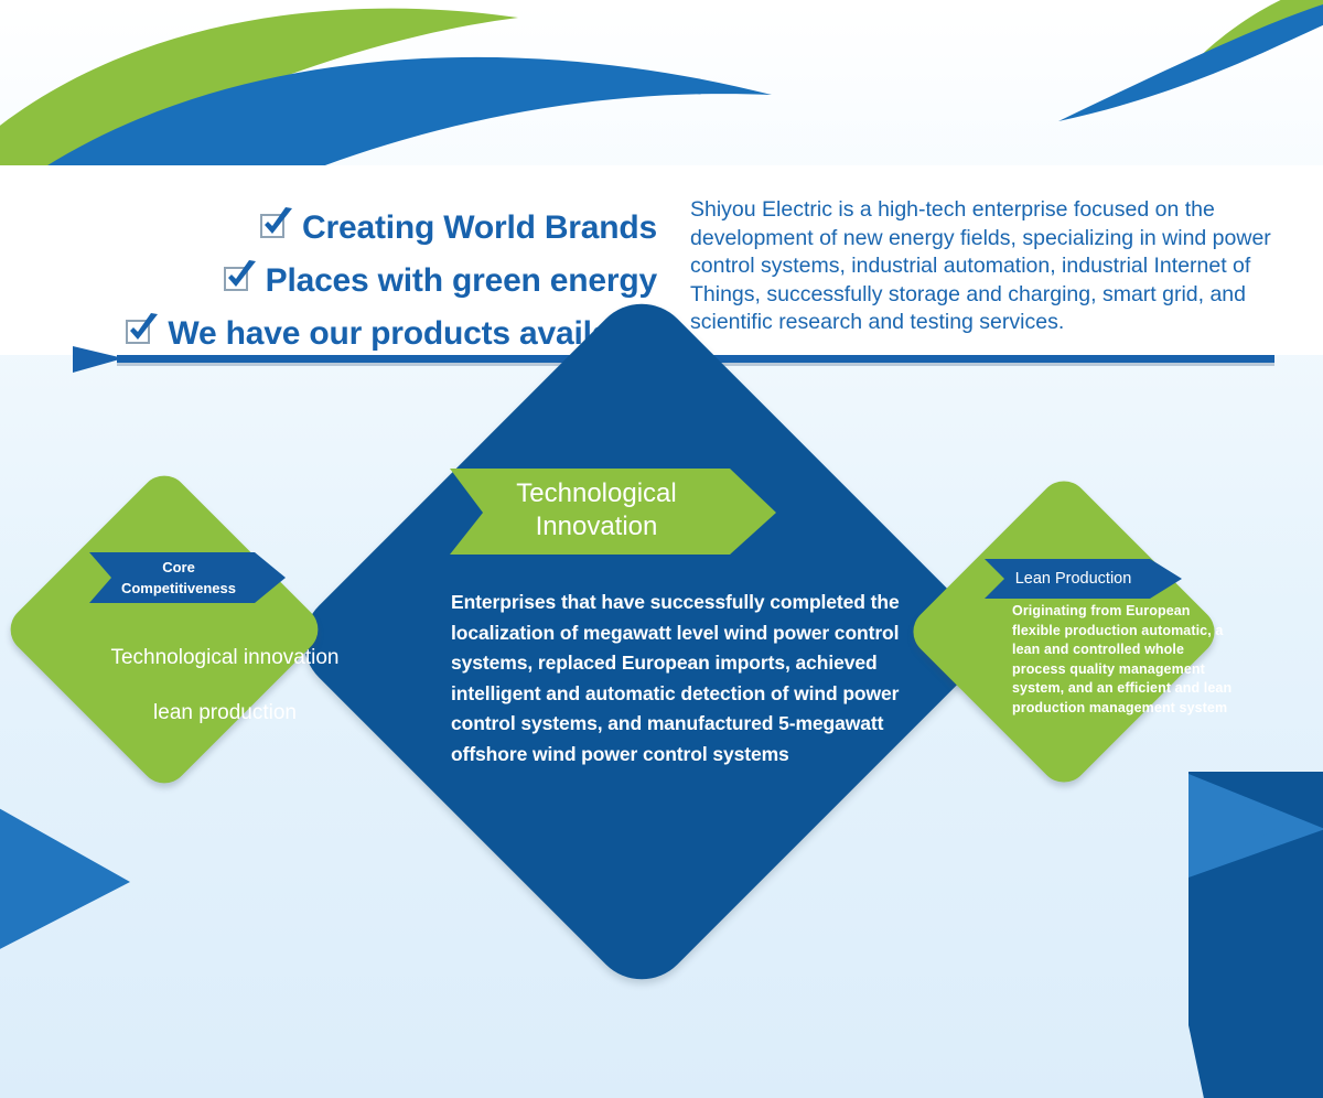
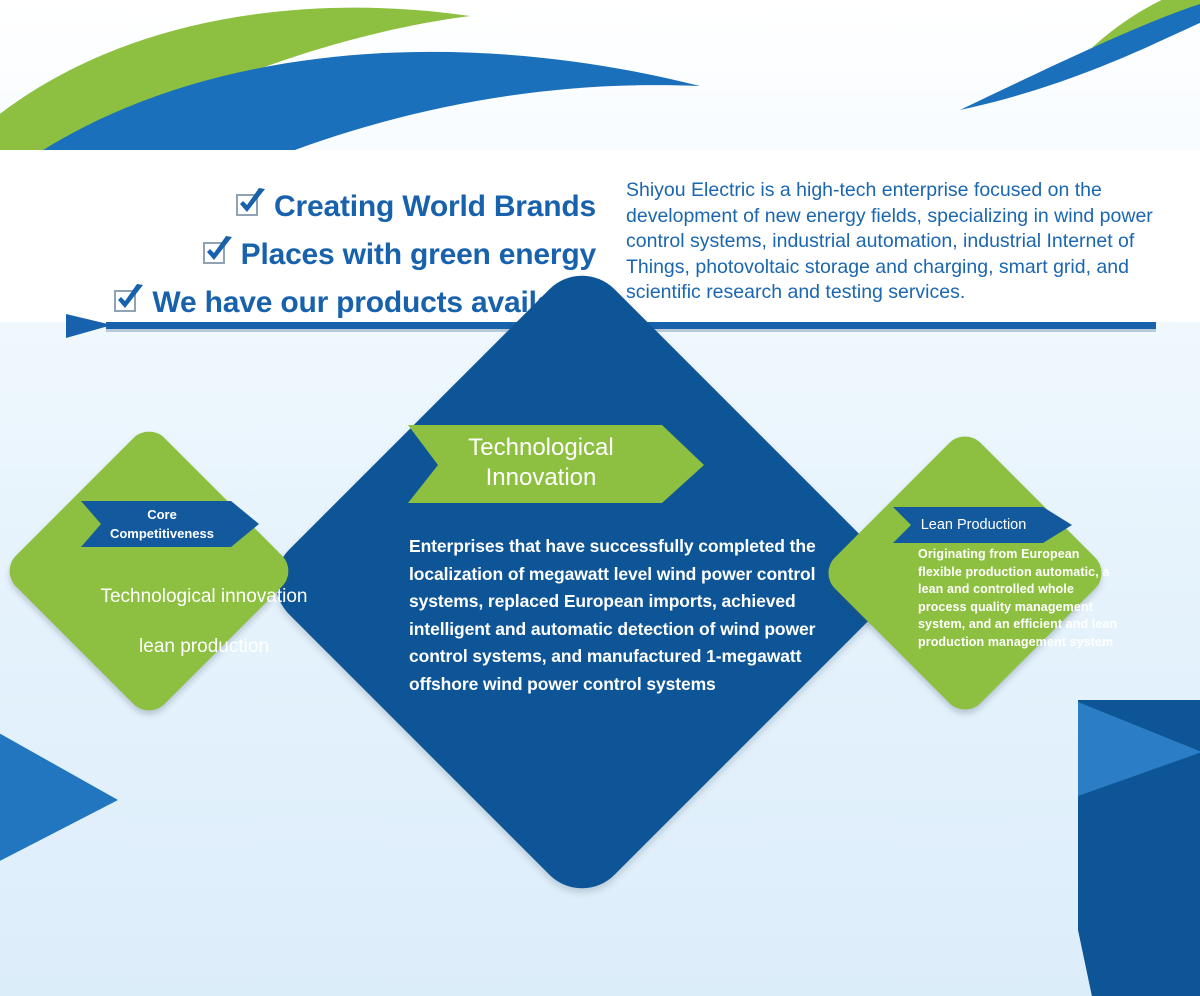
  Creating World Brands
  Places with green energy
  We have our products avail
- Shiyou Electric is a high-tech enterprise focused on the development of new energy fields, specializing in wind power control systems, industrial automation, industrial Internet of Things, successfully storage and charging, smart grid, and scientific research and testing services.
+ Shiyou Electric is a high-tech enterprise focused on the development of new energy fields, specializing in wind power control systems, industrial automation, industrial Internet of Things, photovoltaic storage and charging, smart grid, and scientific research and testing services.
  Technological
  Innovation
- Enterprises that have successfully completed the localization of megawatt level wind power control systems, replaced European imports, achieved intelligent and automatic detection of wind power control systems, and manufactured 5-megawatt offshore wind power control systems
+ Enterprises that have successfully completed the localization of megawatt level wind power control systems, replaced European imports, achieved intelligent and automatic detection of wind power control systems, and manufactured 1-megawatt offshore wind power control systems
  Core
  Competitiveness
  Technological innovation
  lean production
  Lean Production
  Originating from European flexible production automatic, a lean and controlled whole process quality management system, and an efficient and lean production management system
